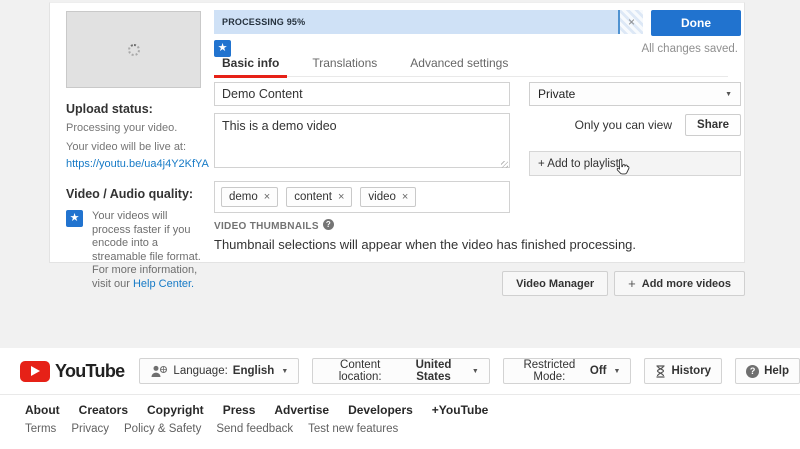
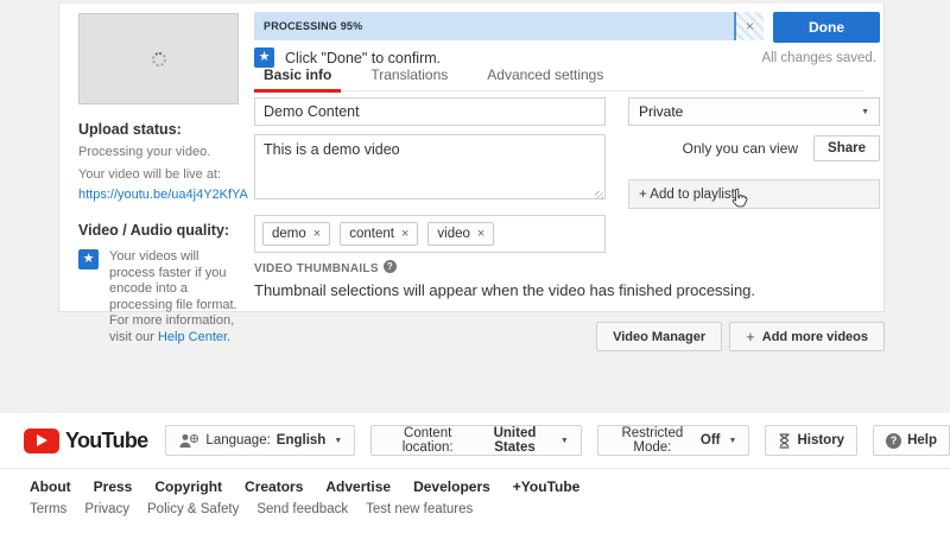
  Upload status:
  Processing your video.
  Your video will be live at:
  https://youtu.be/ua4j4Y2KfYA
  Video / Audio quality:
  ★
- Your videos will process faster if you encode into a streamable file format. For more information, visit our Help Center.
+ Your videos will process faster if you encode into a processing file format. For more information, visit our Help Center.
  PROCESSING 95%
  ×
  Done
  ★
+ Click "Done" to confirm.
  All changes saved.
  Basic info
  Translations
  Advanced settings
  Demo Content
  This is a demo video
  demo
  ×
  content
  ×
  video
  ×
  Private
  Only you can view
  Share
  + Add to playlist
  VIDEO THUMBNAILS
  ?
  Thumbnail selections will appear when the video has finished processing.
  Video Manager
  +
  Add more videos
  YouTube
  Language:
  English
  Content location:
  United States
  Restricted Mode:
  Off
  History
  ?
  Help
  About
- Creators
+ Press
  Copyright
- Press
+ Creators
  Advertise
  Developers
  +YouTube
  Terms
  Privacy
  Policy & Safety
  Send feedback
  Test new features
